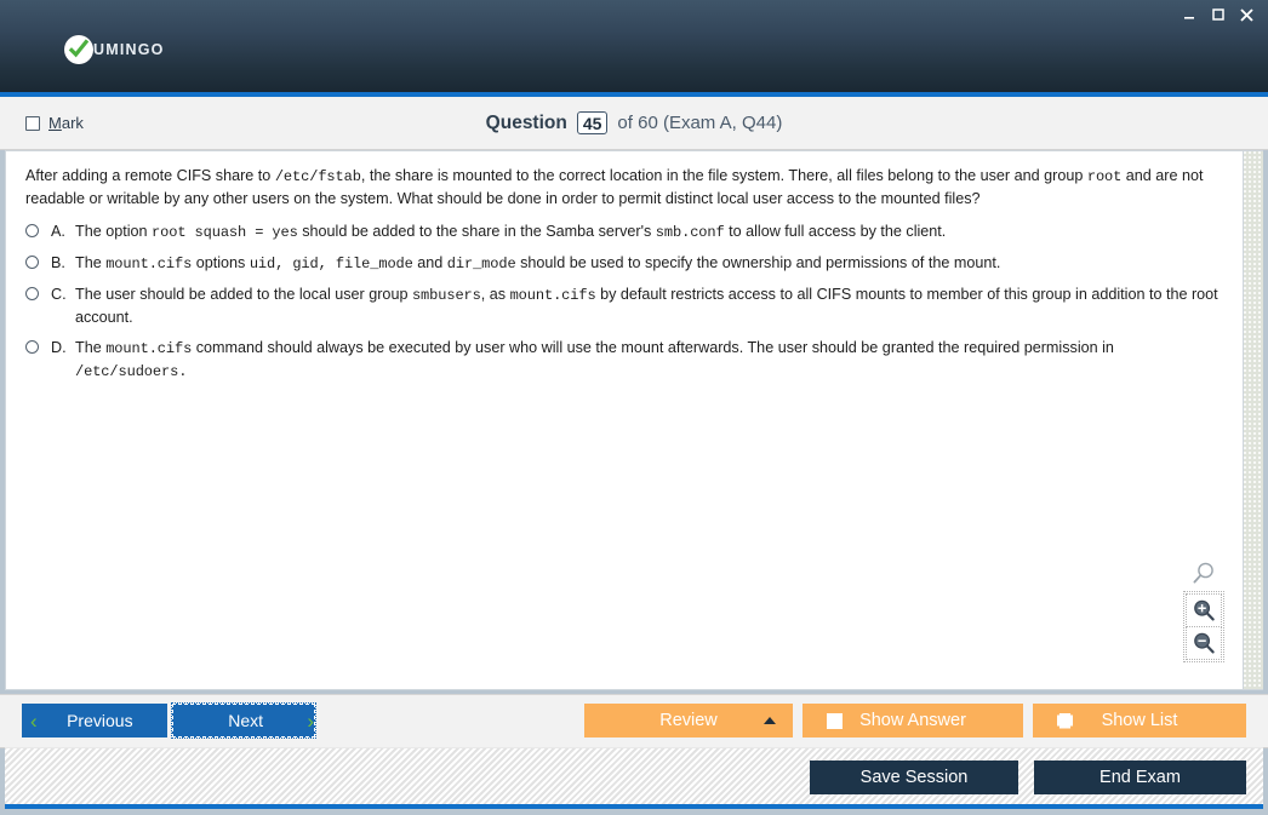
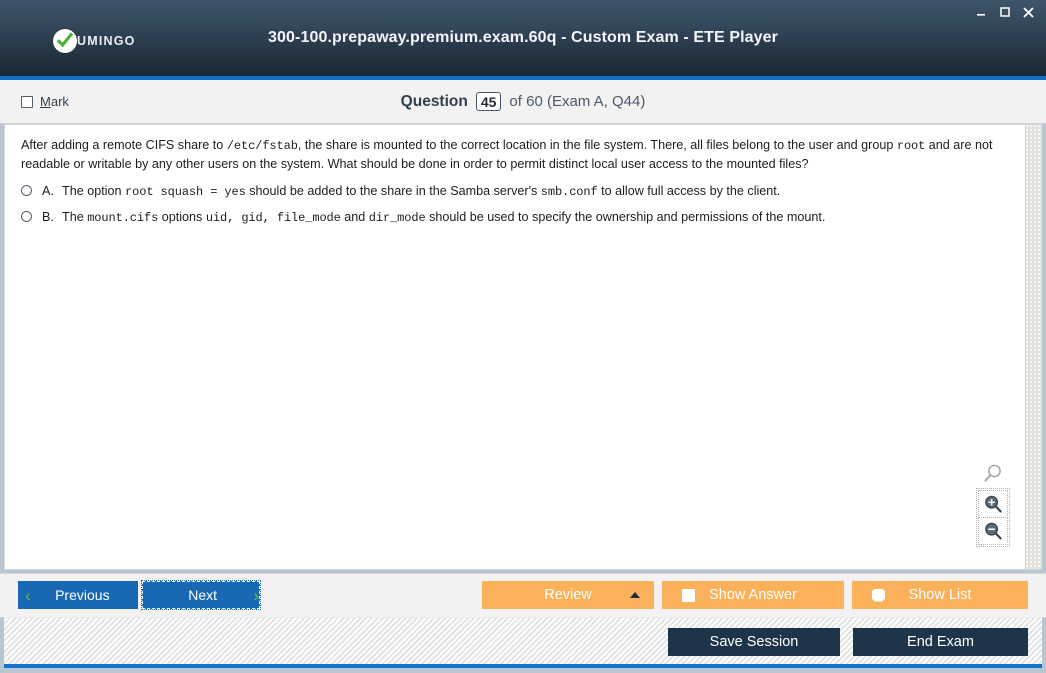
  UMINGO
+ 300-100.prepaway.premium.exam.60q - Custom Exam - ETE Player
  Mark
  Question
  45
  of 60 (Exam A, Q44)
  After adding a remote CIFS share to /etc/fstab, the share is mounted to the correct location in the file system. There, all files belong to the user and group root and are not readable or writable by any other users on the system. What should be done in order to permit distinct local user access to the mounted files?
  A.
  The option root squash = yes should be added to the share in the Samba server's smb.conf to allow full access by the client.
  B.
  The mount.cifs options uid, gid, file_mode and dir_mode should be used to specify the ownership and permissions of the mount.
- C.
- The user should be added to the local user group smbusers, as mount.cifs by default restricts access to all CIFS mounts to member of this group in addition to the root account.
- D.
- The mount.cifs command should always be executed by user who will use the mount afterwards. The user should be granted the required permission in /etc/sudoers.
  ‹
  Previous
  Next
  ›
  Review
  Show Answer
  Show List
  Save Session
  End Exam
